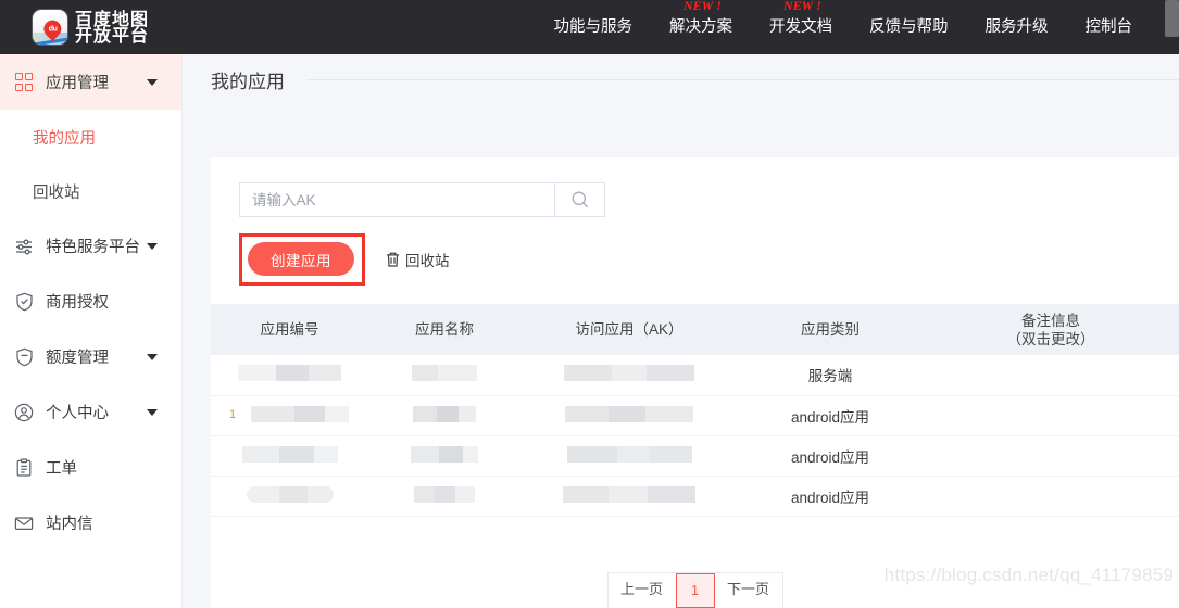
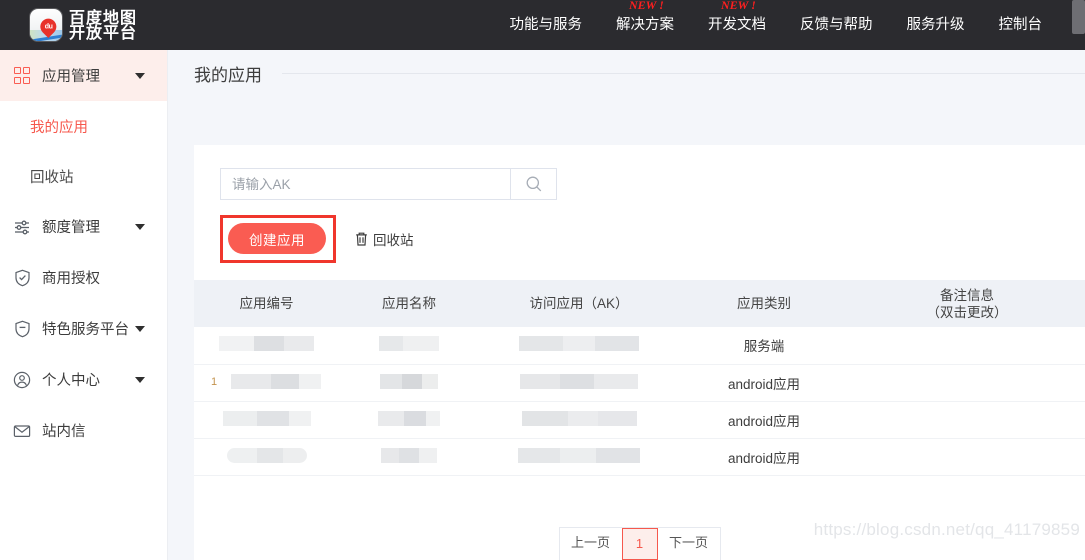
  百度地图
  开放平台
  功能与服务
  NEW !
  解决方案
  NEW !
  开发文档
  反馈与帮助
  服务升级
  控制台
  应用管理
  我的应用
  回收站
- 特色服务平台
+ 额度管理
  商用授权
- 额度管理
+ 特色服务平台
  个人中心
- 工单
  站内信
  我的应用
  请输入AK
  创建应用
  回收站
  应用编号	应用名称	访问应用（AK）	应用类别	备注信息 （双击更改）
  			服务端
  1			android应用
  			android应用
  			android应用
  上一页
  1
  下一页
  https://blog.csdn.net/qq_41179859
